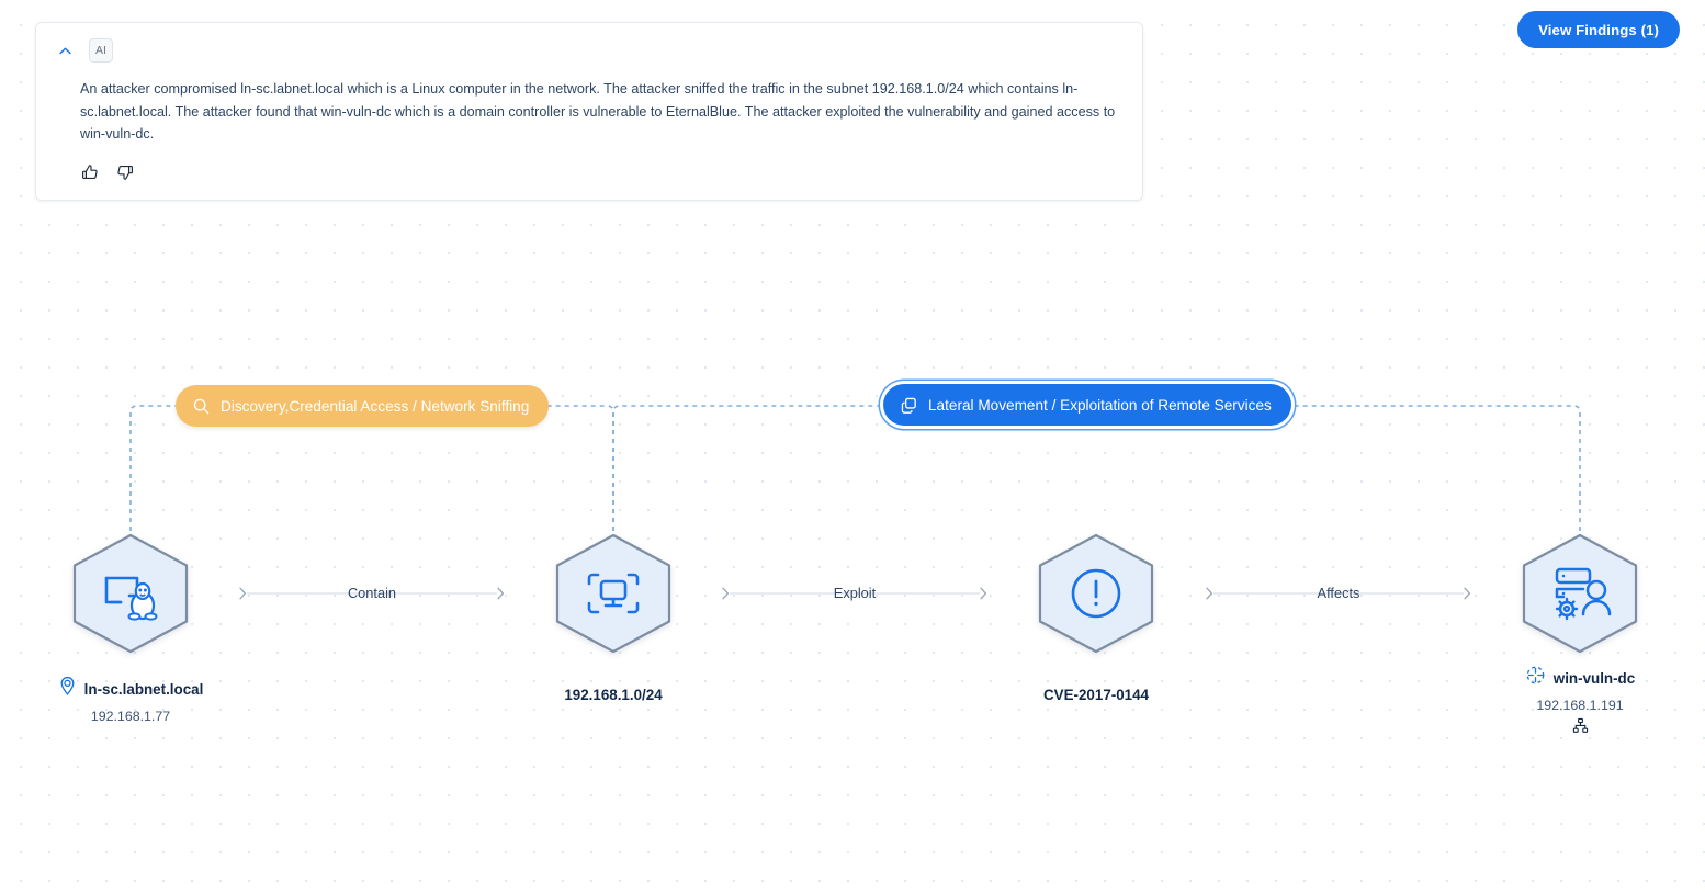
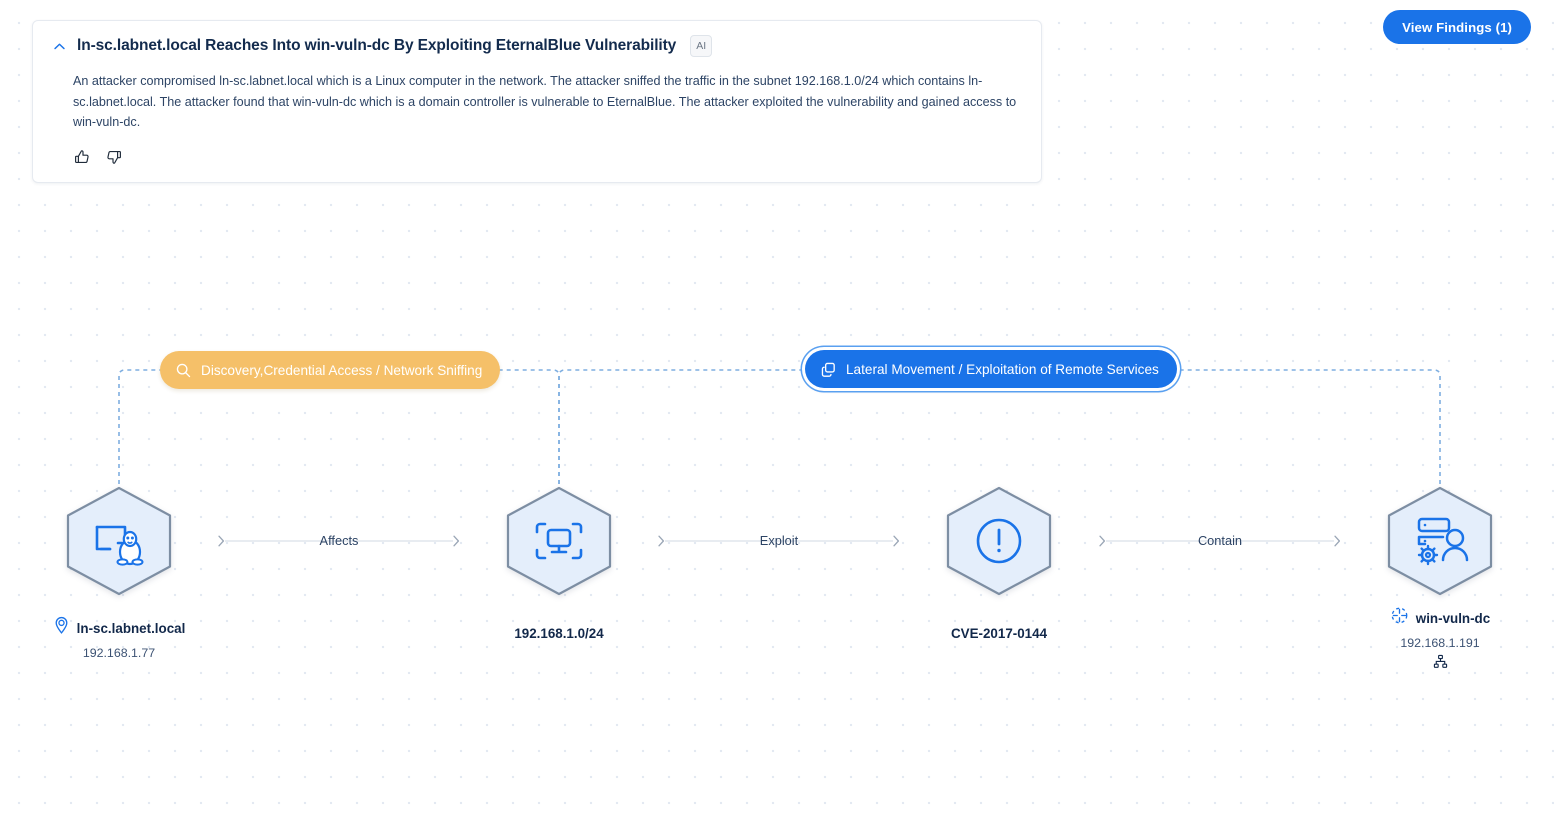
+ ln-sc.labnet.local Reaches Into win-vuln-dc By Exploiting EternalBlue Vulnerability
  AI
  An attacker compromised ln-sc.labnet.local which is a Linux computer in the network. The attacker sniffed the traffic in the subnet 192.168.1.0/24 which contains ln-sc.labnet.local. The attacker found that win-vuln-dc which is a domain controller is vulnerable to EternalBlue. The attacker exploited the vulnerability and gained access to win-vuln-dc.
  View Findings (1)
  Discovery,Credential Access / Network Sniffing
  Lateral Movement / Exploitation of Remote Services
  ln-sc.labnet.local
  192.168.1.77
  192.168.1.0/24
  CVE-2017-0144
  win-vuln-dc
  192.168.1.191
- Contain
+ Affects
  Exploit
- Affects
+ Contain
